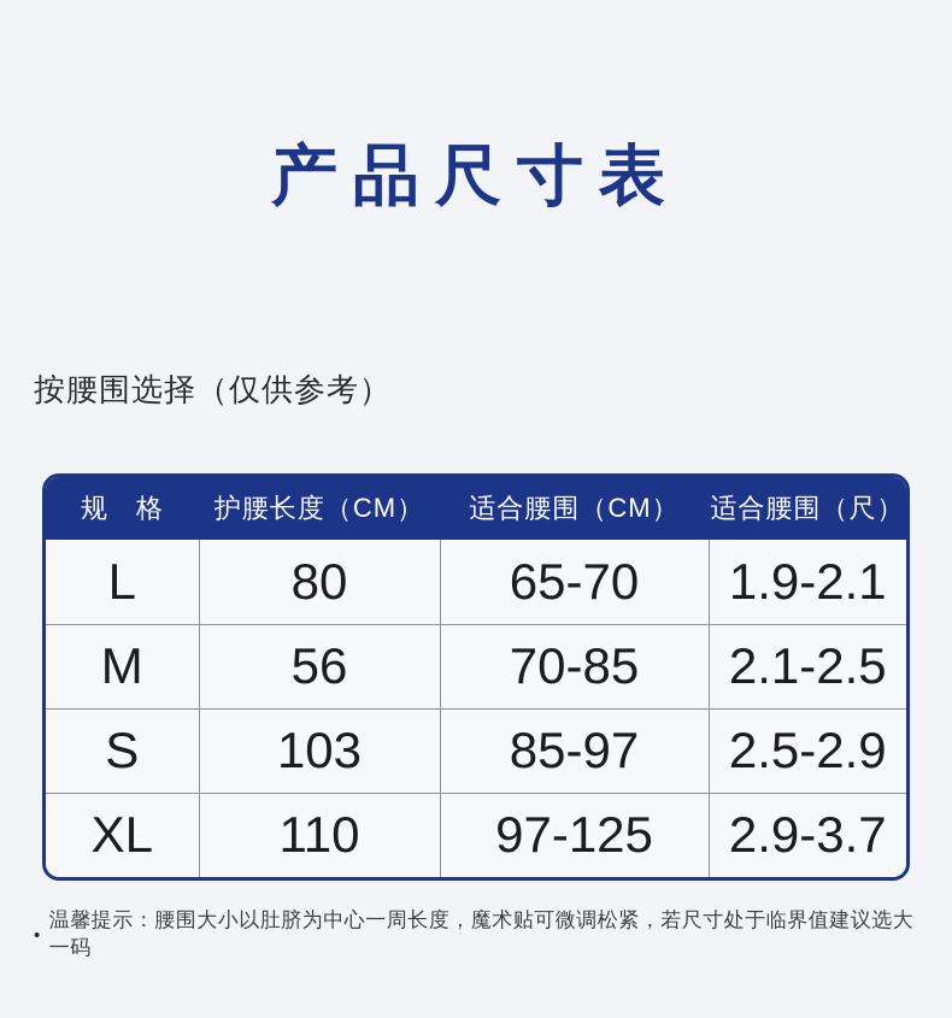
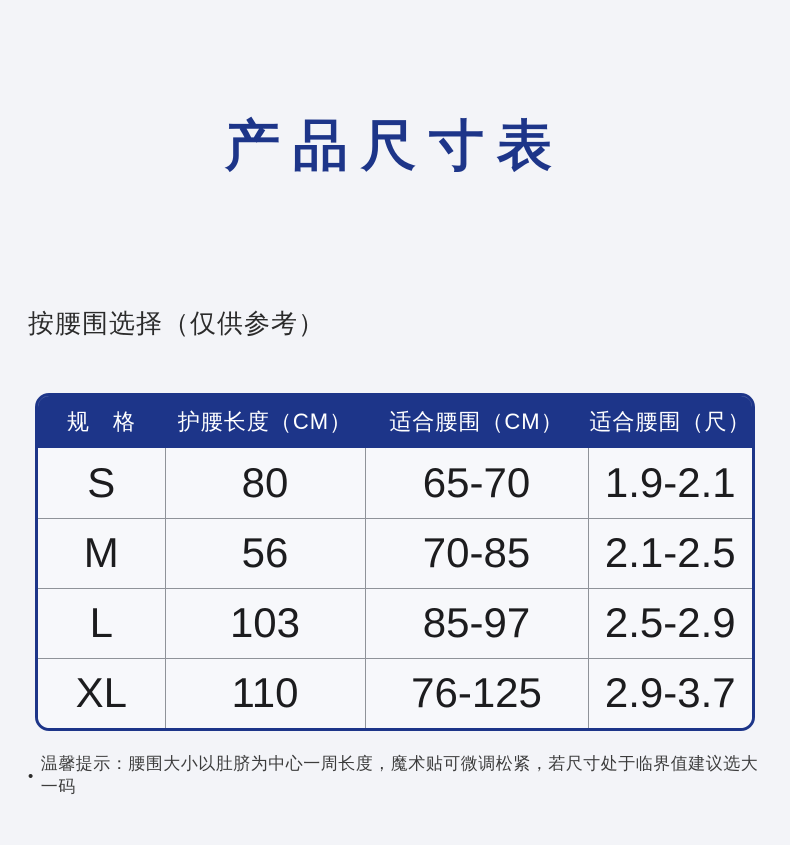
  产品尺寸表
  按腰围选择（仅供参考）
  规 格	护腰长度（CM）	适合腰围（CM）	适合腰围（尺）
- L	80	65-70	1.9-2.1
+ S	80	65-70	1.9-2.1
  M	56	70-85	2.1-2.5
- S	103	85-97	2.5-2.9
+ L	103	85-97	2.5-2.9
- XL	110	97-125	2.9-3.7
+ XL	110	76-125	2.9-3.7
  •
  温馨提示：腰围大小以肚脐为中心一周长度，魔术贴可微调松紧，若尺寸处于临界值建议选大一码
